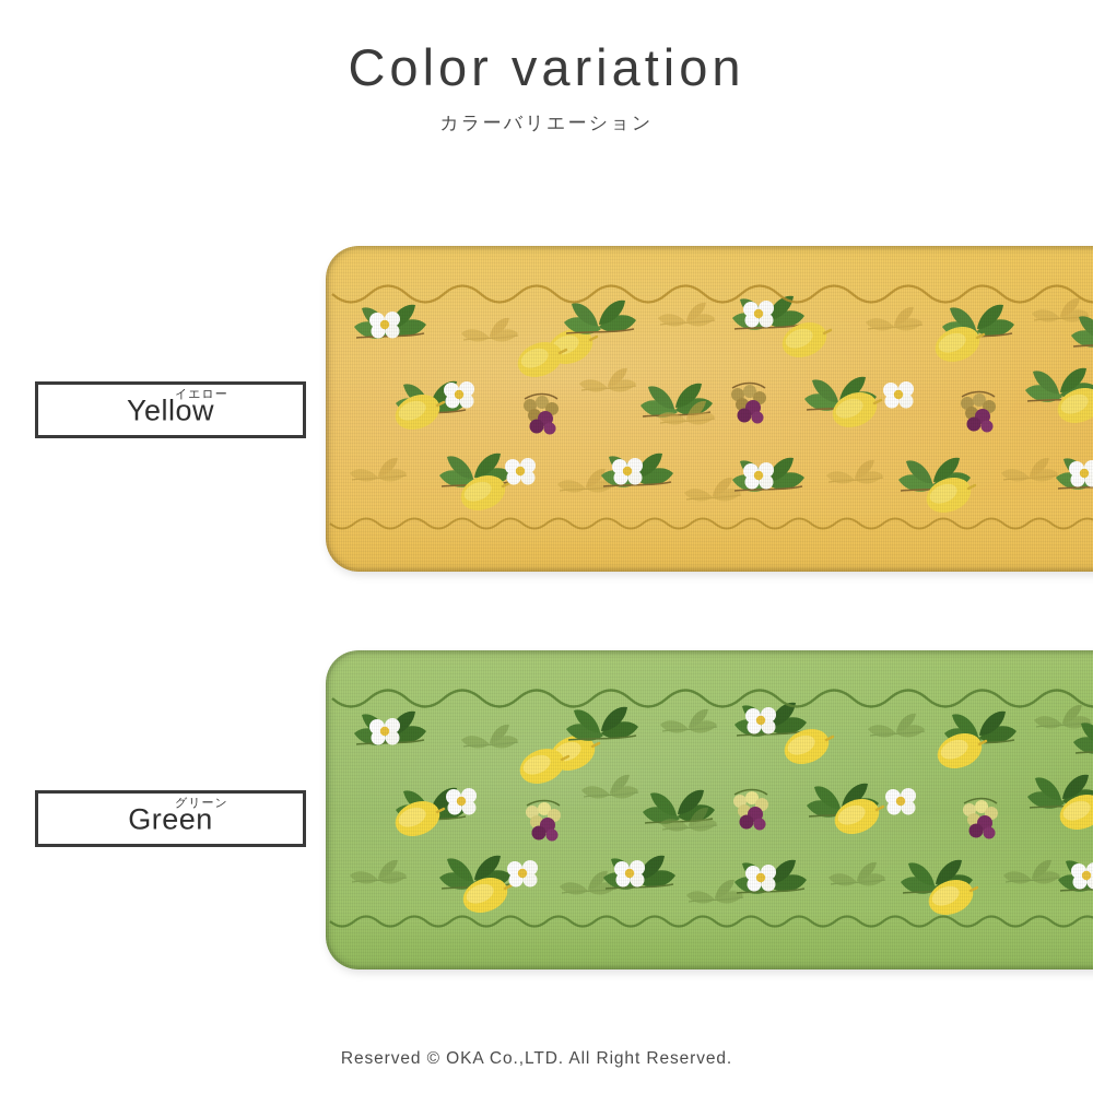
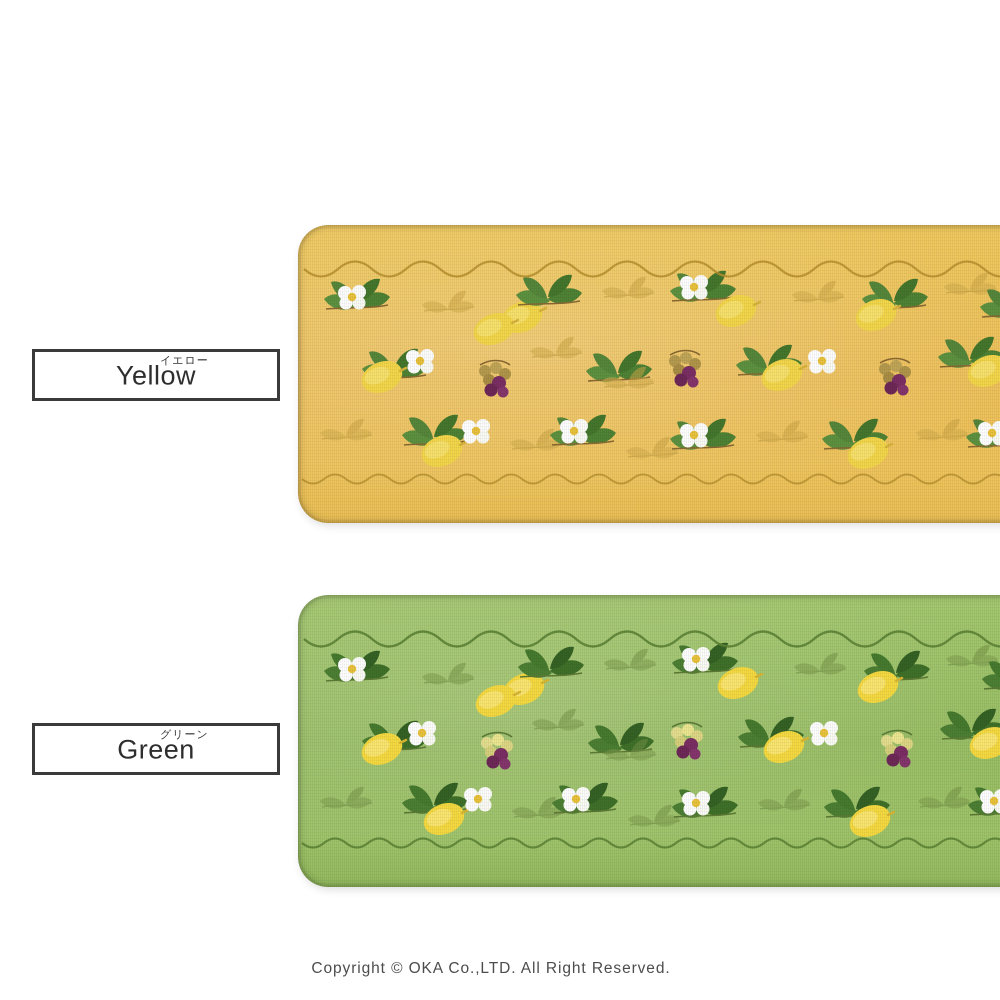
- Color variation
- カラーバリエーション
  イエロー
  Yellow
  グリーン
  Green
- Reserved © OKA Co.,LTD. All Right Reserved.
+ Copyright © OKA Co.,LTD. All Right Reserved.
